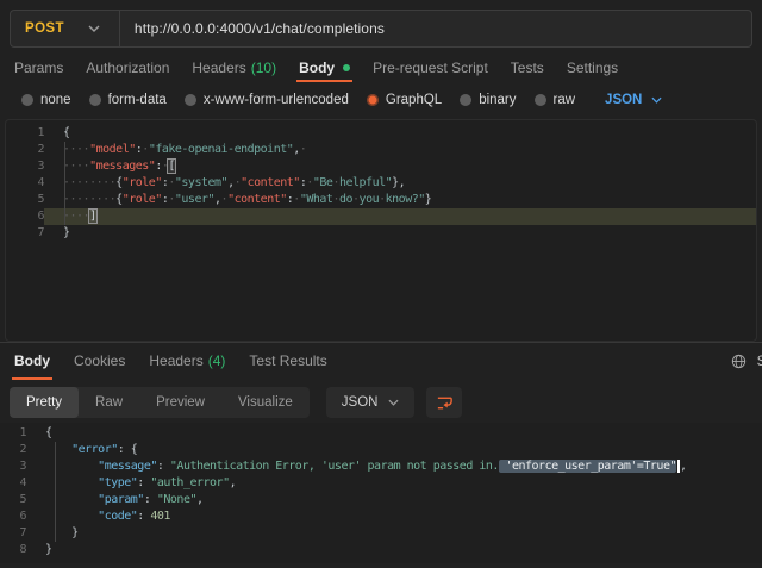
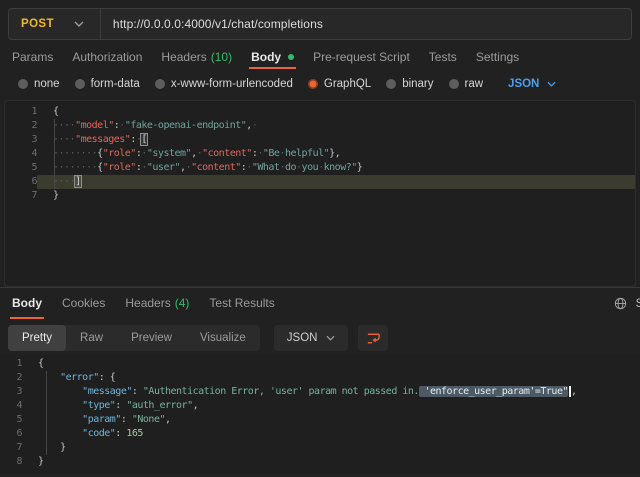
  POST
  http://0.0.0.0:4000/v1/chat/completions
  Params
  Authorization
  Headers
  (10)
  Body
  Pre-request Script
  Tests
  Settings
  none
  form-data
  x-www-form-urlencoded
  GraphQL
  binary
  raw
  JSON
  1
  {
  2
  ····"model":·"fake-openai-endpoint",·
  3
  ····"messages":·[
  4
  ········{"role":·"system",·"content":·"Be·helpful"},
  5
  ········{"role":·"user",·"content":·"What·do·you·know?"}
  6
  ····]
  7
  }
  Body
  Cookies
  Headers
  (4)
  Test Results
  Pretty
  Raw
  Preview
  Visualize
  JSON
  1
  {
  2
  "error": {
  3
  "message": "Authentication Error, 'user' param not passed in. 'enforce_user_param'=True" ,
  4
  "type": "auth_error",
  5
  "param": "None",
  6
- "code": 401
+ "code": 165
  7
  }
  8
  }
